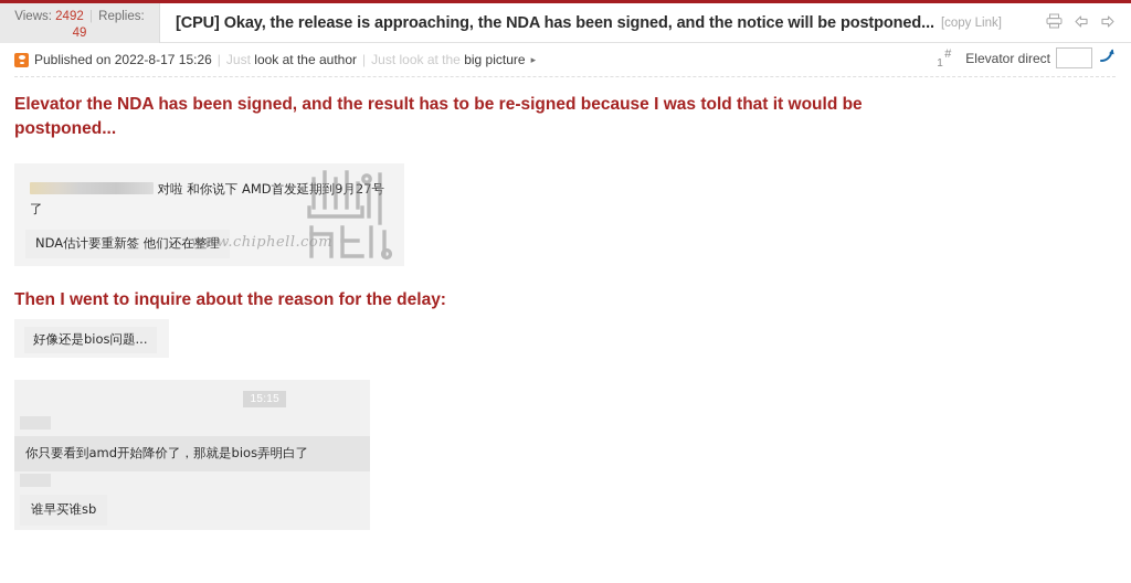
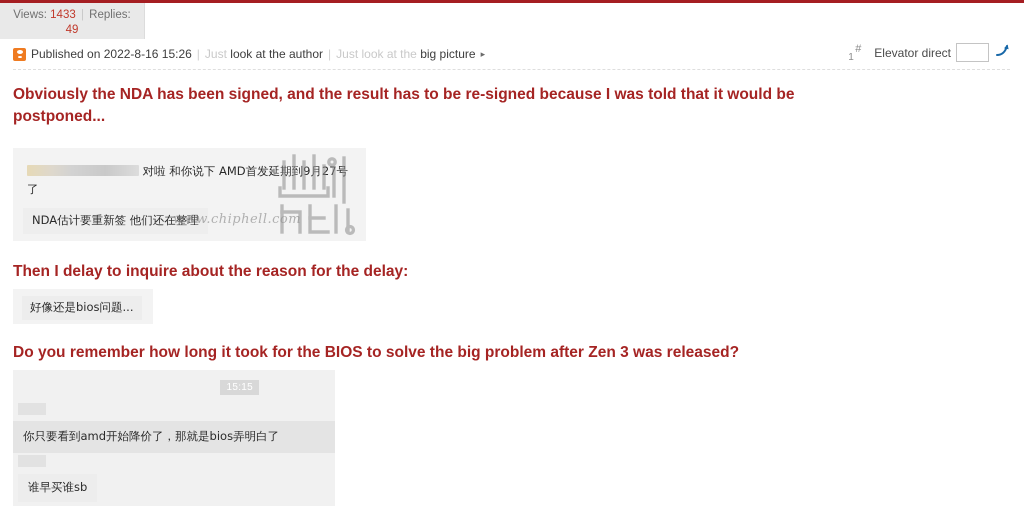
- Views: 2492 | Replies:
+ Views: 1433 | Replies:
  49
- [CPU] Okay, the release is approaching, the NDA has been signed, and the notice will be postponed...
- [copy Link]
- Published on 2022-8-17 15:26
+ Published on 2022-8-16 15:26
  |
  Just
  look at the author
  |
  Just look at the
  big picture
  ▸
  #
  1
  Elevator direct
- Elevator the NDA has been signed, and the result has to be re-signed because I was told that it would be postponed...
+ Obviously the NDA has been signed, and the result has to be re-signed because I was told that it would be postponed...
  对啦 和你说下 AMD首发延期到9月27号了
  NDA估计要重新签 他们还在整理
  www.chiphell.com
- Then I went to inquire about the reason for the delay:
+ Then I delay to inquire about the reason for the delay:
  好像还是bios问题...
+ Do you remember how long it took for the BIOS to solve the big problem after Zen 3 was released?
  15:15
  你只要看到amd开始降价了，那就是bios弄明白了
  谁早买谁sb
